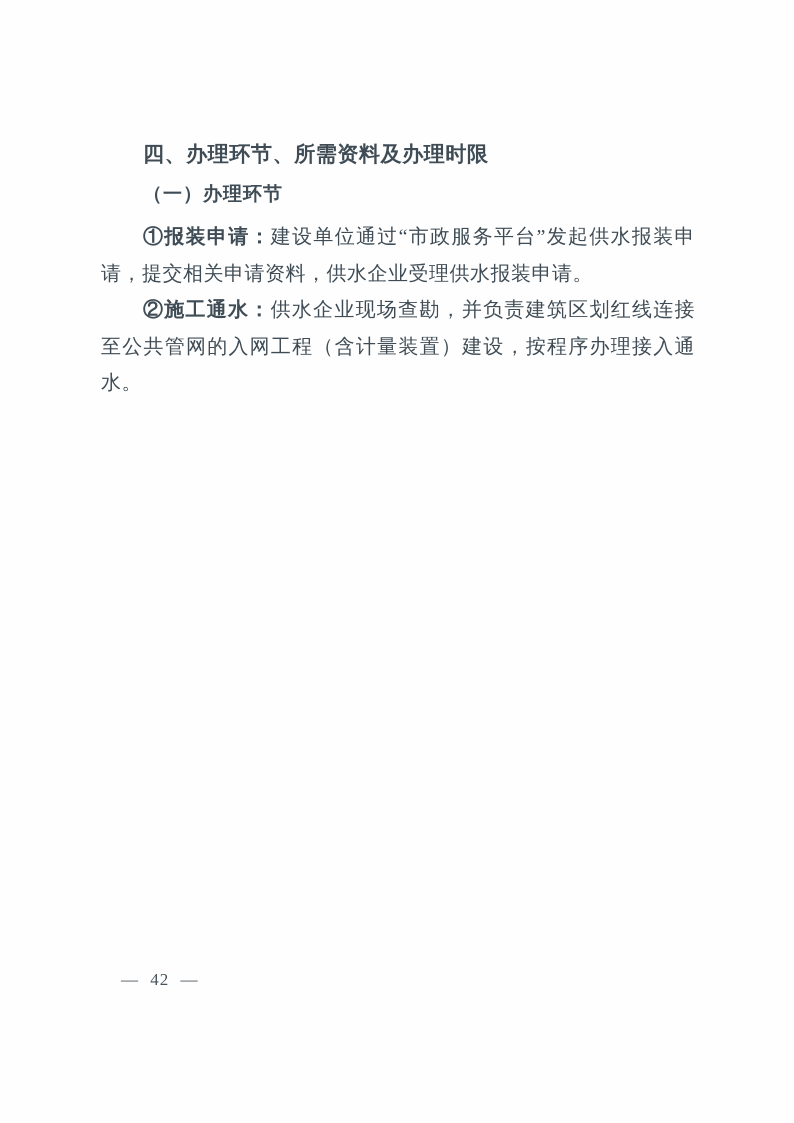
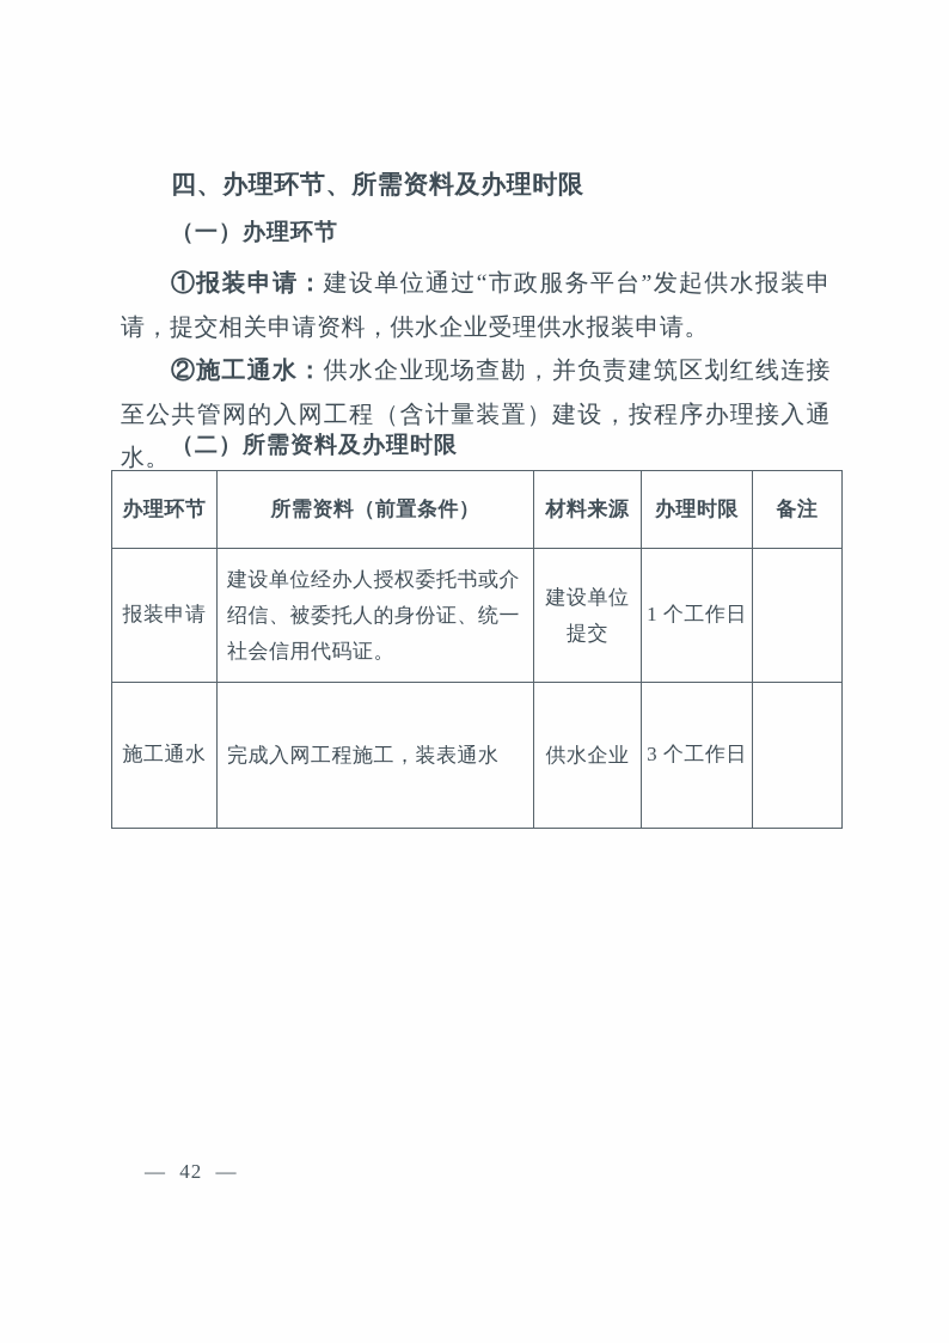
  四、办理环节、所需资料及办理时限
  （一）办理环节
  ①报装申请：建设单位通过“市政服务平台”发起供水报装申请，提交相关申请资料，供水企业受理供水报装申请。
  ②施工通水：供水企业现场查勘，并负责建筑区划红线连接至公共管网的入网工程（含计量装置）建设，按程序办理接入通水。
+ （二）所需资料及办理时限
+ 办理环节	所需资料（前置条件）	材料来源	办理时限	备注
+ 报装申请	建设单位经办人授权委托书或介绍信、被委托人的身份证、统一社会信用代码证。	建设单位 提交	1 个工作日
+ 施工通水	完成入网工程施工，装表通水	供水企业	3 个工作日
  — 42 —
